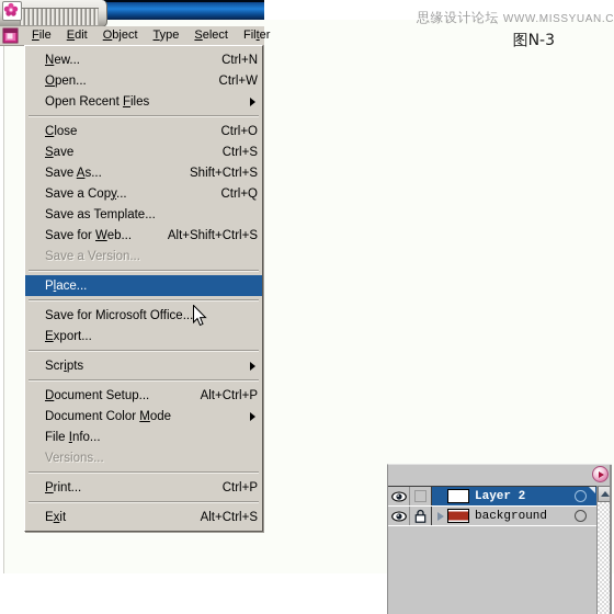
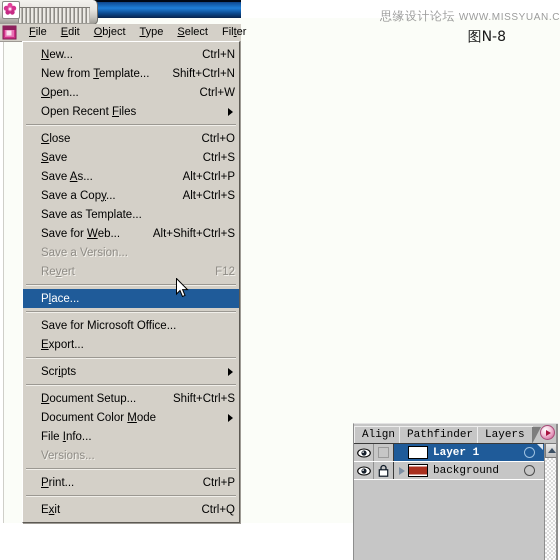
  File
  Edit
  Object
  Type
  Select
  Filter
  New...
  Ctrl+N
+ New from Template...
+ Shift+Ctrl+N
  Open...
  Ctrl+W
  Open Recent Files
  Close
  Ctrl+O
  Save
  Ctrl+S
  Save As...
- Shift+Ctrl+S
+ Alt+Ctrl+P
  Save a Copy...
- Ctrl+Q
+ Alt+Ctrl+S
  Save as Template...
  Save for Web...
  Alt+Shift+Ctrl+S
  Save a Version...
+ Revert
+ F12
  Place...
  Save for Microsoft Office...
  Export...
  Scripts
  Document Setup...
- Alt+Ctrl+P
+ Shift+Ctrl+S
  Document Color Mode
  File Info...
  Versions...
  Print...
  Ctrl+P
  Exit
- Alt+Ctrl+S
+ Ctrl+Q
  思缘设计论坛 WWW.MISSYUAN.C
- 图N-3
+ 图N-8
+ Align
+ Pathfinder
+ Layers
- Layer 2
+ Layer 1
  background
